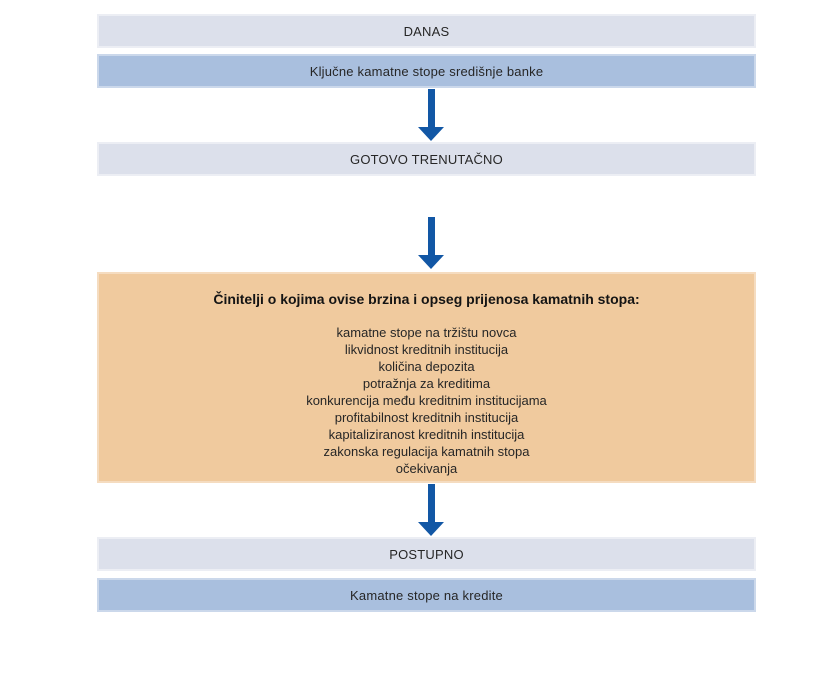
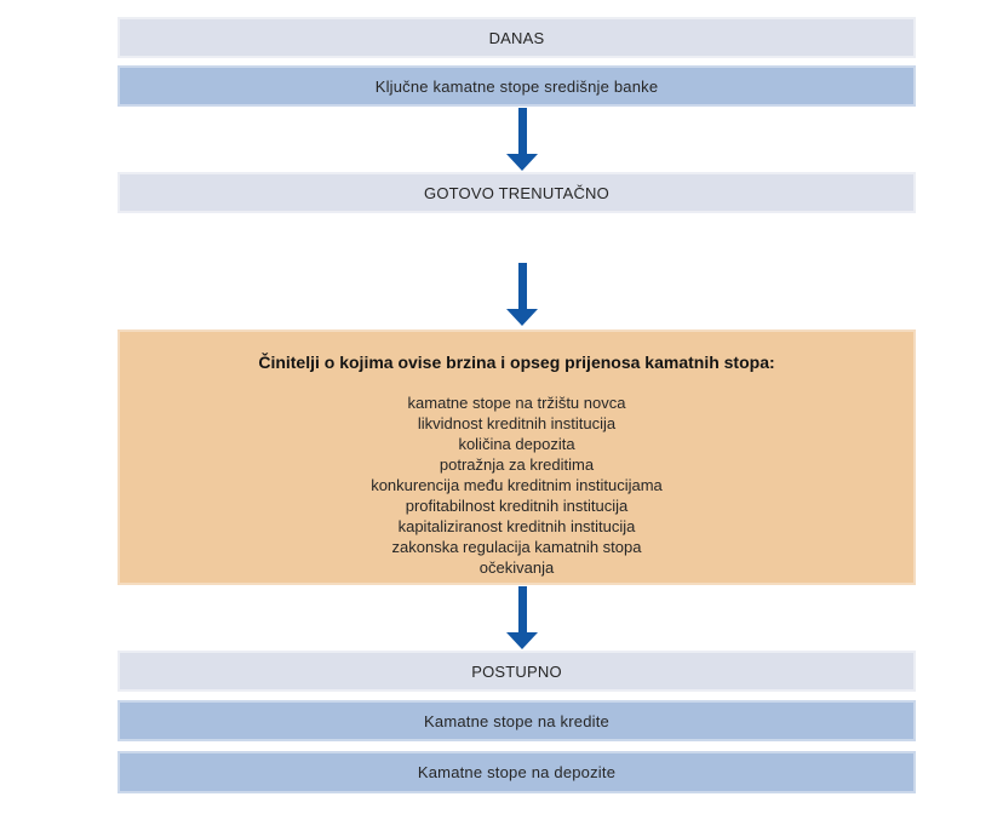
  DANAS
  Ključne kamatne stope središnje banke
  GOTOVO TRENUTAČNO
  Činitelji o kojima ovise brzina i opseg prijenosa kamatnih stopa:
  kamatne stope na tržištu novca
  likvidnost kreditnih institucija
  količina depozita
  potražnja za kreditima
  konkurencija među kreditnim institucijama
  profitabilnost kreditnih institucija
  kapitaliziranost kreditnih institucija
  zakonska regulacija kamatnih stopa
  očekivanja
  POSTUPNO
  Kamatne stope na kredite
+ Kamatne stope na depozite
